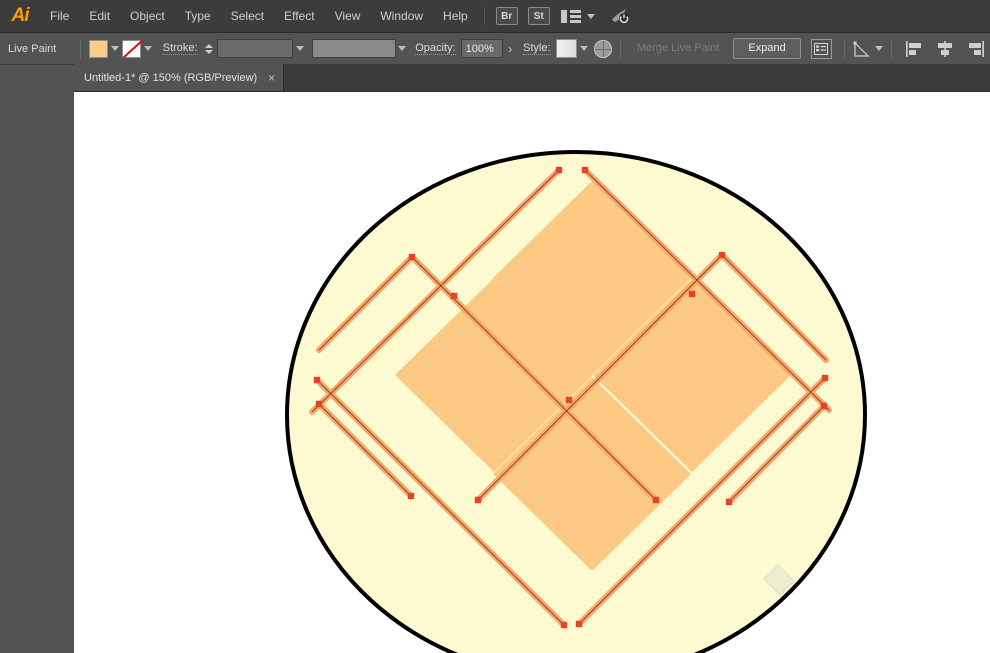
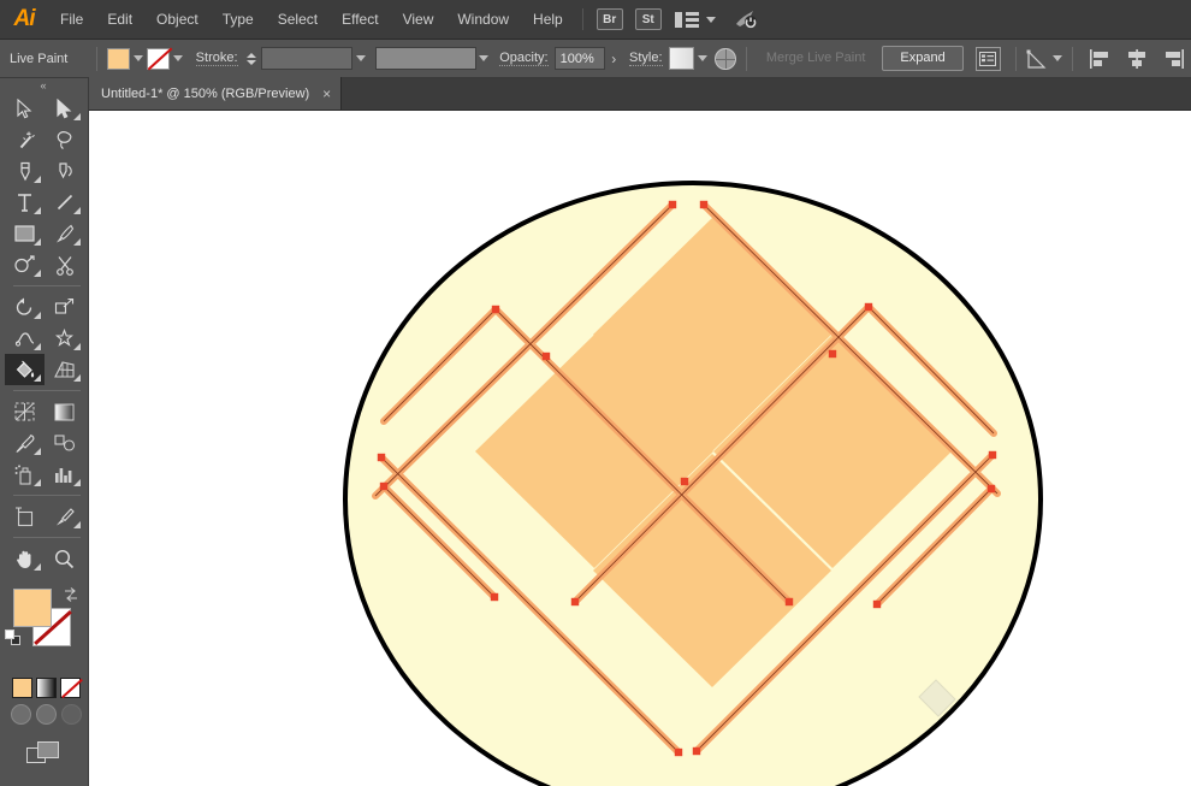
  Ai
  File
  Edit
  Object
  Type
  Select
  Effect
  View
  Window
  Help
  Br
  St
  Live Paint
  Stroke:
  Opacity:
  100%
  ›
  Style:
  Merge Live Paint
  Expand
  Untitled-1* @ 150% (RGB/Preview)
  ×
+ «
